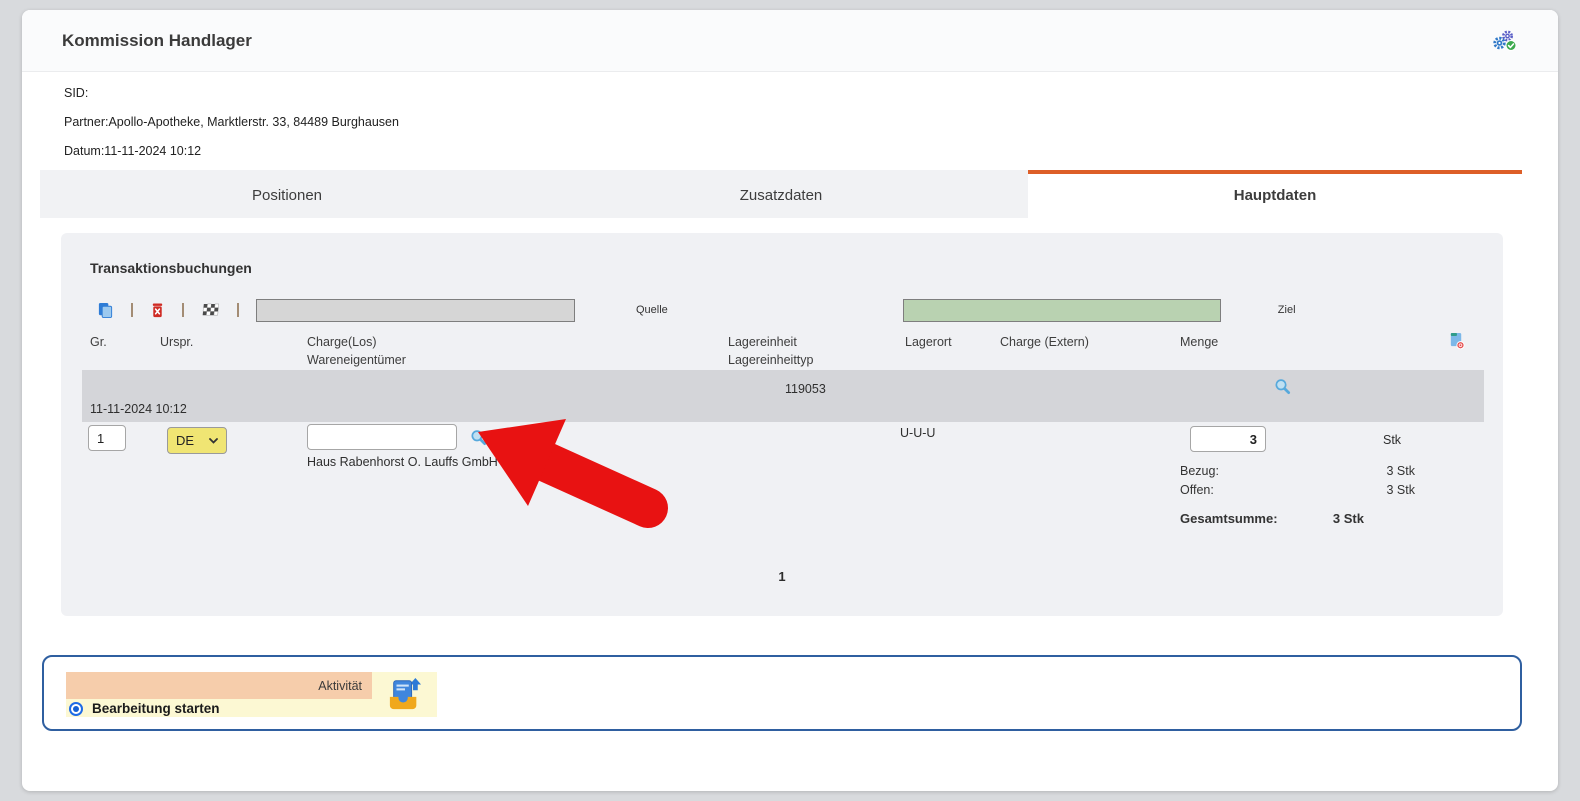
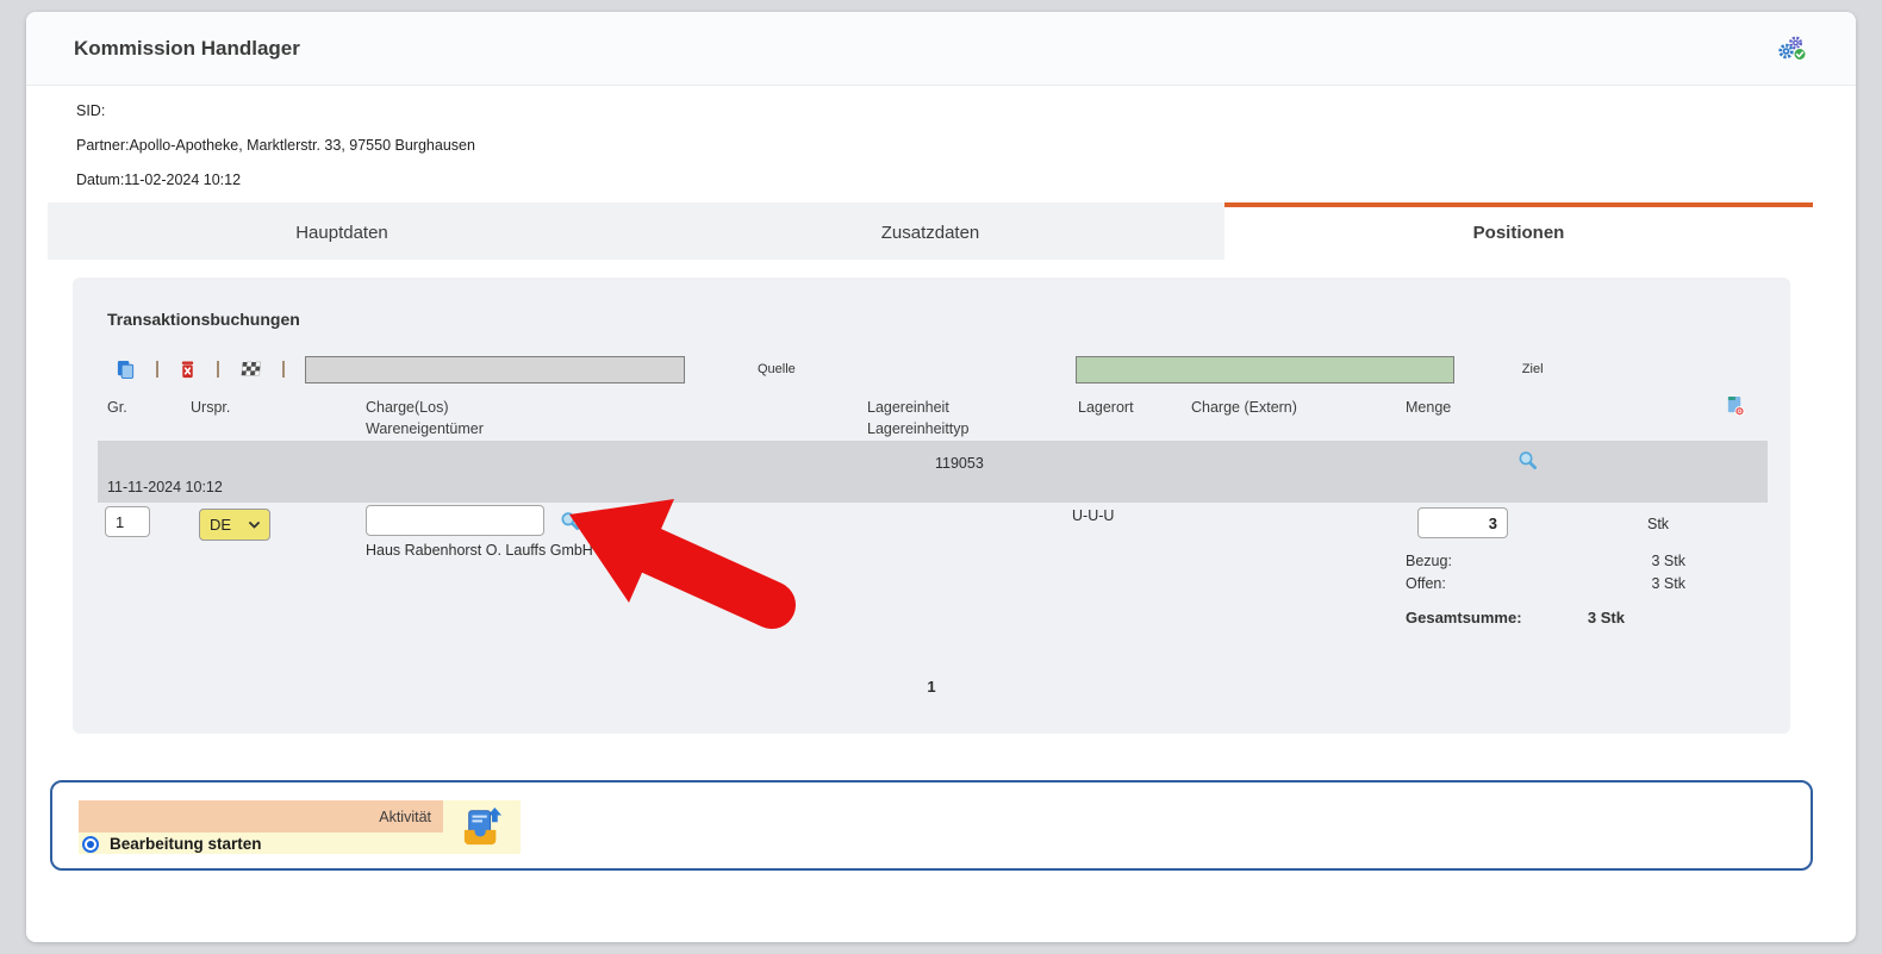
  Kommission Handlager
  SID:
- Partner:Apollo-Apotheke, Marktlerstr. 33, 84489 Burghausen
+ Partner:Apollo-Apotheke, Marktlerstr. 33, 97550 Burghausen
- Datum:11-11-2024 10:12
+ Datum:11-02-2024 10:12
- Positionen
+ Hauptdaten
  Zusatzdaten
- Hauptdaten
+ Positionen
  Transaktionsbuchungen
  Quelle
  Ziel
  Gr.
  Urspr.
  Charge(Los)
  Wareneigentümer
  Lagereinheit
  Lagereinheittyp
  Lagerort
  Charge (Extern)
  Menge
  119053
  11-11-2024 10:12
  1
  DE
  Haus Rabenhorst O. Lauffs GmbH
  U-U-U
  3
  Stk
  Bezug:
  3 Stk
  Offen:
  3 Stk
  Gesamtsumme:
  3 Stk
  1
  Aktivität
  Bearbeitung starten
